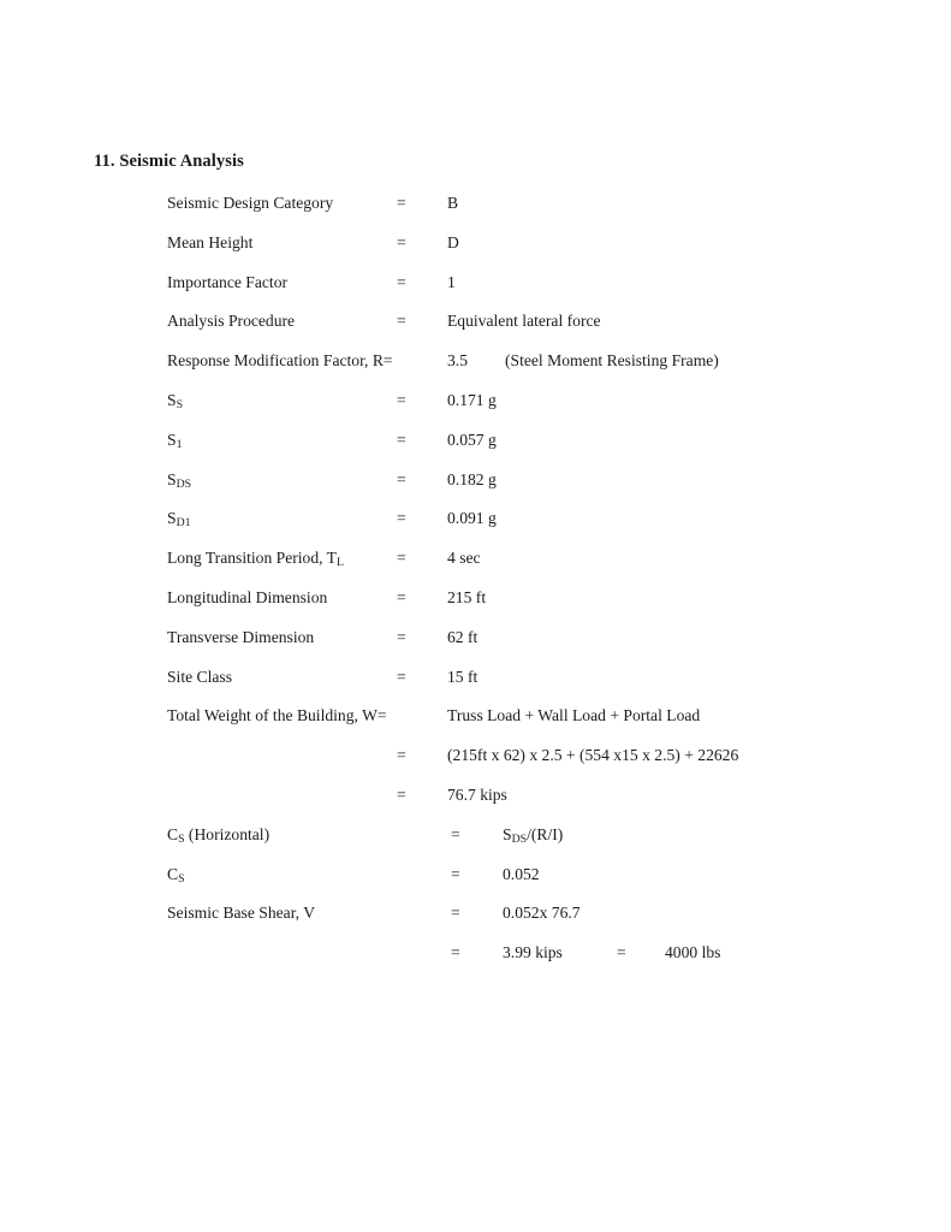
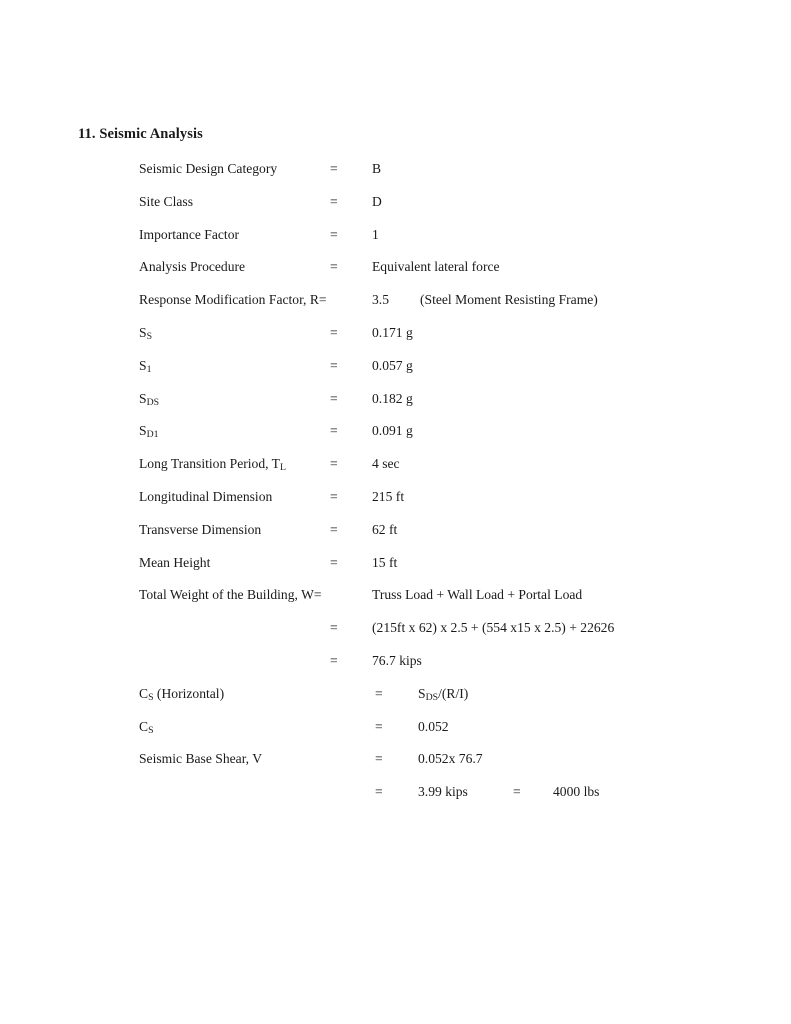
  11. Seismic Analysis
  Seismic Design Category
  =
  B
- Mean Height
+ Site Class
  =
  D
  Importance Factor
  =
  1
  Analysis Procedure
  =
  Equivalent lateral force
  Response Modification Factor, R=
  3.5
  (Steel Moment Resisting Frame)
  SS
  =
  0.171 g
  S1
  =
  0.057 g
  SDS
  =
  0.182 g
  SD1
  =
  0.091 g
  Long Transition Period, TL
  =
  4 sec
  Longitudinal Dimension
  =
  215 ft
  Transverse Dimension
  =
  62 ft
- Site Class
+ Mean Height
  =
  15 ft
  Total Weight of the Building, W=
  Truss Load + Wall Load + Portal Load
  =
  (215ft x 62) x 2.5 + (554 x15 x 2.5) + 22626
  =
  76.7 kips
  CS (Horizontal)
  =
  SDS/(R/I)
  CS
  =
  0.052
  Seismic Base Shear, V
  =
  0.052x 76.7
  =
  3.99 kips
  =
  4000 lbs
